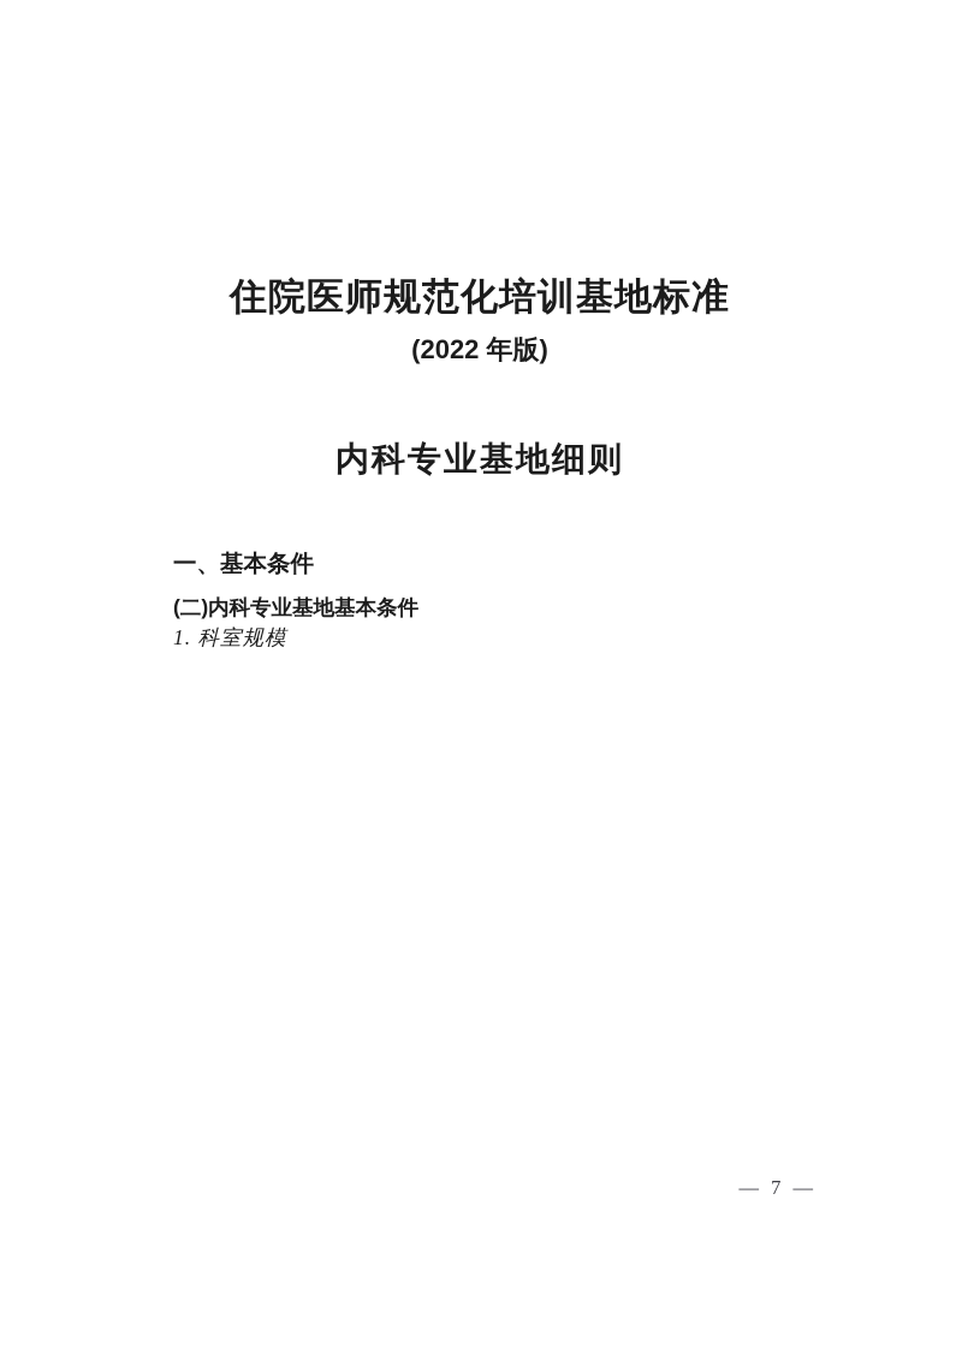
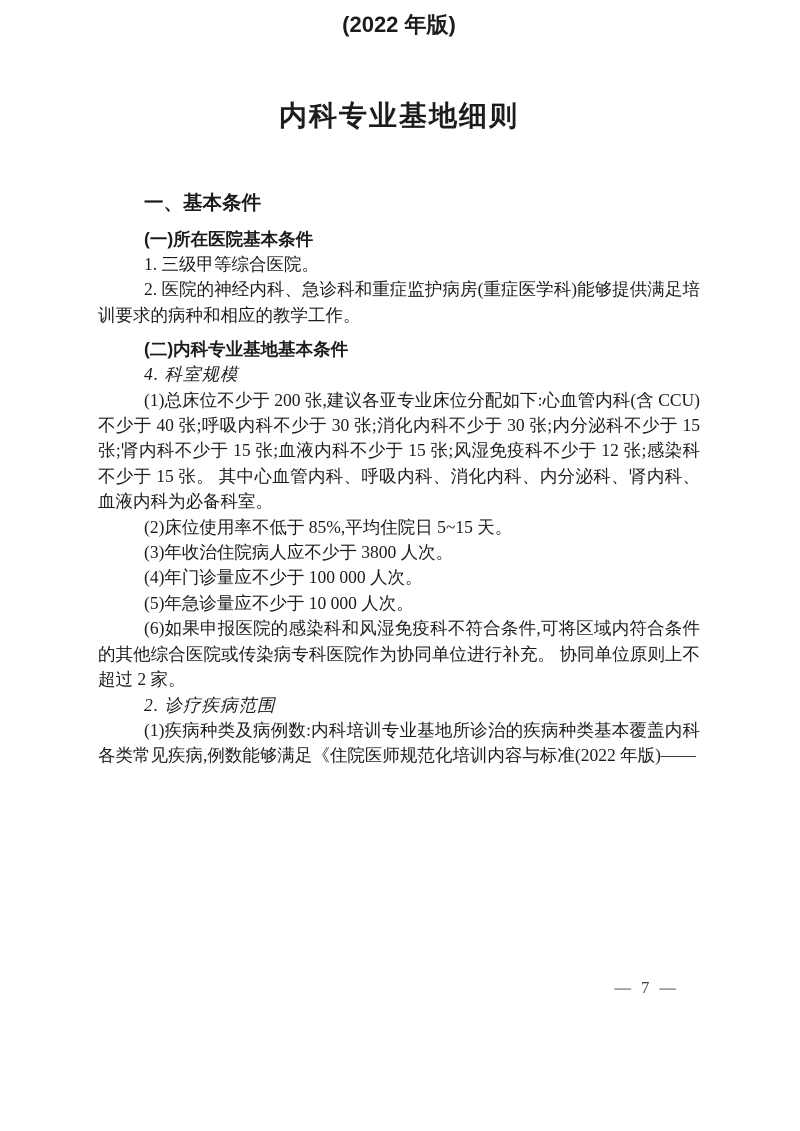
- 住院医师规范化培训基地标准
  (2022 年版)
  内科专业基地细则
  一、基本条件
+ (一)所在医院基本条件
+ 1. 三级甲等综合医院。
+ 2. 医院的神经内科、急诊科和重症监护病房(重症医学科)能够提供满足培训要求的病种和相应的教学工作。
  (二)内科专业基地基本条件
- 1. 科室规模
+ 4. 科室规模
+ (1)总床位不少于 200 张,建议各亚专业床位分配如下:心血管内科(含 CCU)不少于 40 张;呼吸内科不少于 30 张;消化内科不少于 30 张;内分泌科不少于 15 张;肾内科不少于 15 张;血液内科不少于 15 张;风湿免疫科不少于 12 张;感染科不少于 15 张。 其中心血管内科、呼吸内科、消化内科、内分泌科、肾内科、血液内科为必备科室。
+ (2)床位使用率不低于 85%,平均住院日 5~15 天。
+ (3)年收治住院病人应不少于 3800 人次。
+ (4)年门诊量应不少于 100 000 人次。
+ (5)年急诊量应不少于 10 000 人次。
+ (6)如果申报医院的感染科和风湿免疫科不符合条件,可将区域内符合条件的其他综合医院或传染病专科医院作为协同单位进行补充。 协同单位原则上不超过 2 家。
+ 2. 诊疗疾病范围
+ (1)疾病种类及病例数:内科培训专业基地所诊治的疾病种类基本覆盖内科各类常见疾病,例数能够满足《住院医师规范化培训内容与标准(2022 年版)——
  — 7 —
